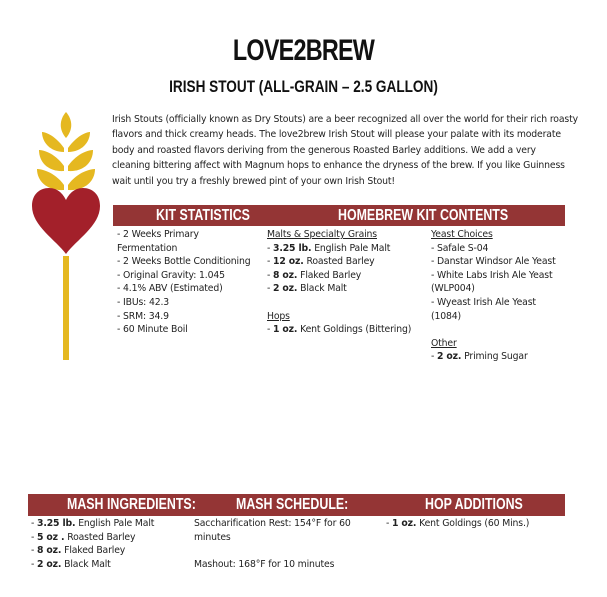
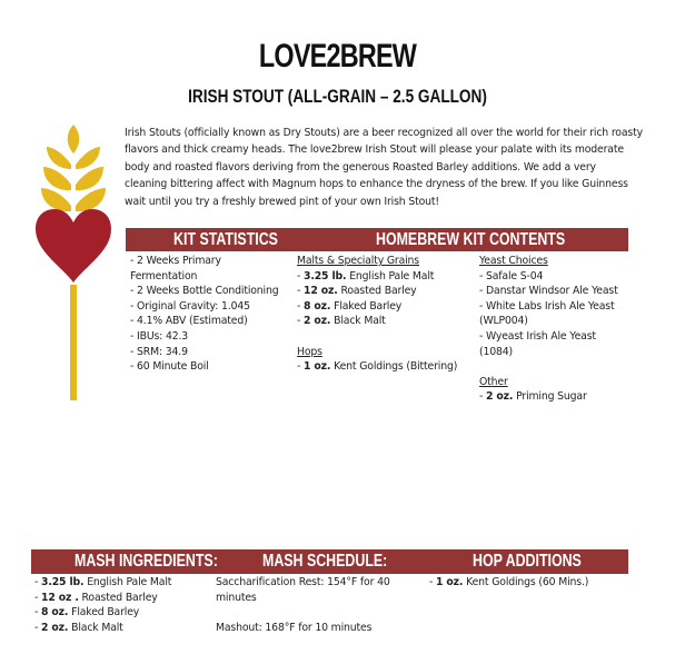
  LOVE2BREW
  IRISH STOUT (ALL-GRAIN – 2.5 GALLON)
  Irish Stouts (officially known as Dry Stouts) are a beer recognized all over the world for their rich roasty
  flavors and thick creamy heads. The love2brew Irish Stout will please your palate with its moderate
  body and roasted flavors deriving from the generous Roasted Barley additions. We add a very
  cleaning bittering affect with Magnum hops to enhance the dryness of the brew. If you like Guinness
  wait until you try a freshly brewed pint of your own Irish Stout!
  KIT STATISTICS
  HOMEBREW KIT CONTENTS
  - 2 Weeks Primary
  Fermentation
  - 2 Weeks Bottle Conditioning
  - Original Gravity: 1.045
  - 4.1% ABV (Estimated)
  - IBUs: 42.3
  - SRM: 34.9
  - 60 Minute Boil
  Malts & Specialty Grains
  - 3.25 lb. English Pale Malt
  - 12 oz. Roasted Barley
  - 8 oz. Flaked Barley
  - 2 oz. Black Malt
  Hops
  - 1 oz. Kent Goldings (Bittering)
  Yeast Choices
  - Safale S-04
  - Danstar Windsor Ale Yeast
  - White Labs Irish Ale Yeast
  (WLP004)
  - Wyeast Irish Ale Yeast
  (1084)
  Other
  - 2 oz. Priming Sugar
  MASH INGREDIENTS:
  MASH SCHEDULE:
  HOP ADDITIONS
  - 3.25 lb. English Pale Malt
- - 5 oz . Roasted Barley
+ - 12 oz . Roasted Barley
  - 8 oz. Flaked Barley
  - 2 oz. Black Malt
- Saccharification Rest: 154°F for 60
+ Saccharification Rest: 154°F for 40
  minutes
  Mashout: 168°F for 10 minutes
  - 1 oz. Kent Goldings (60 Mins.)
